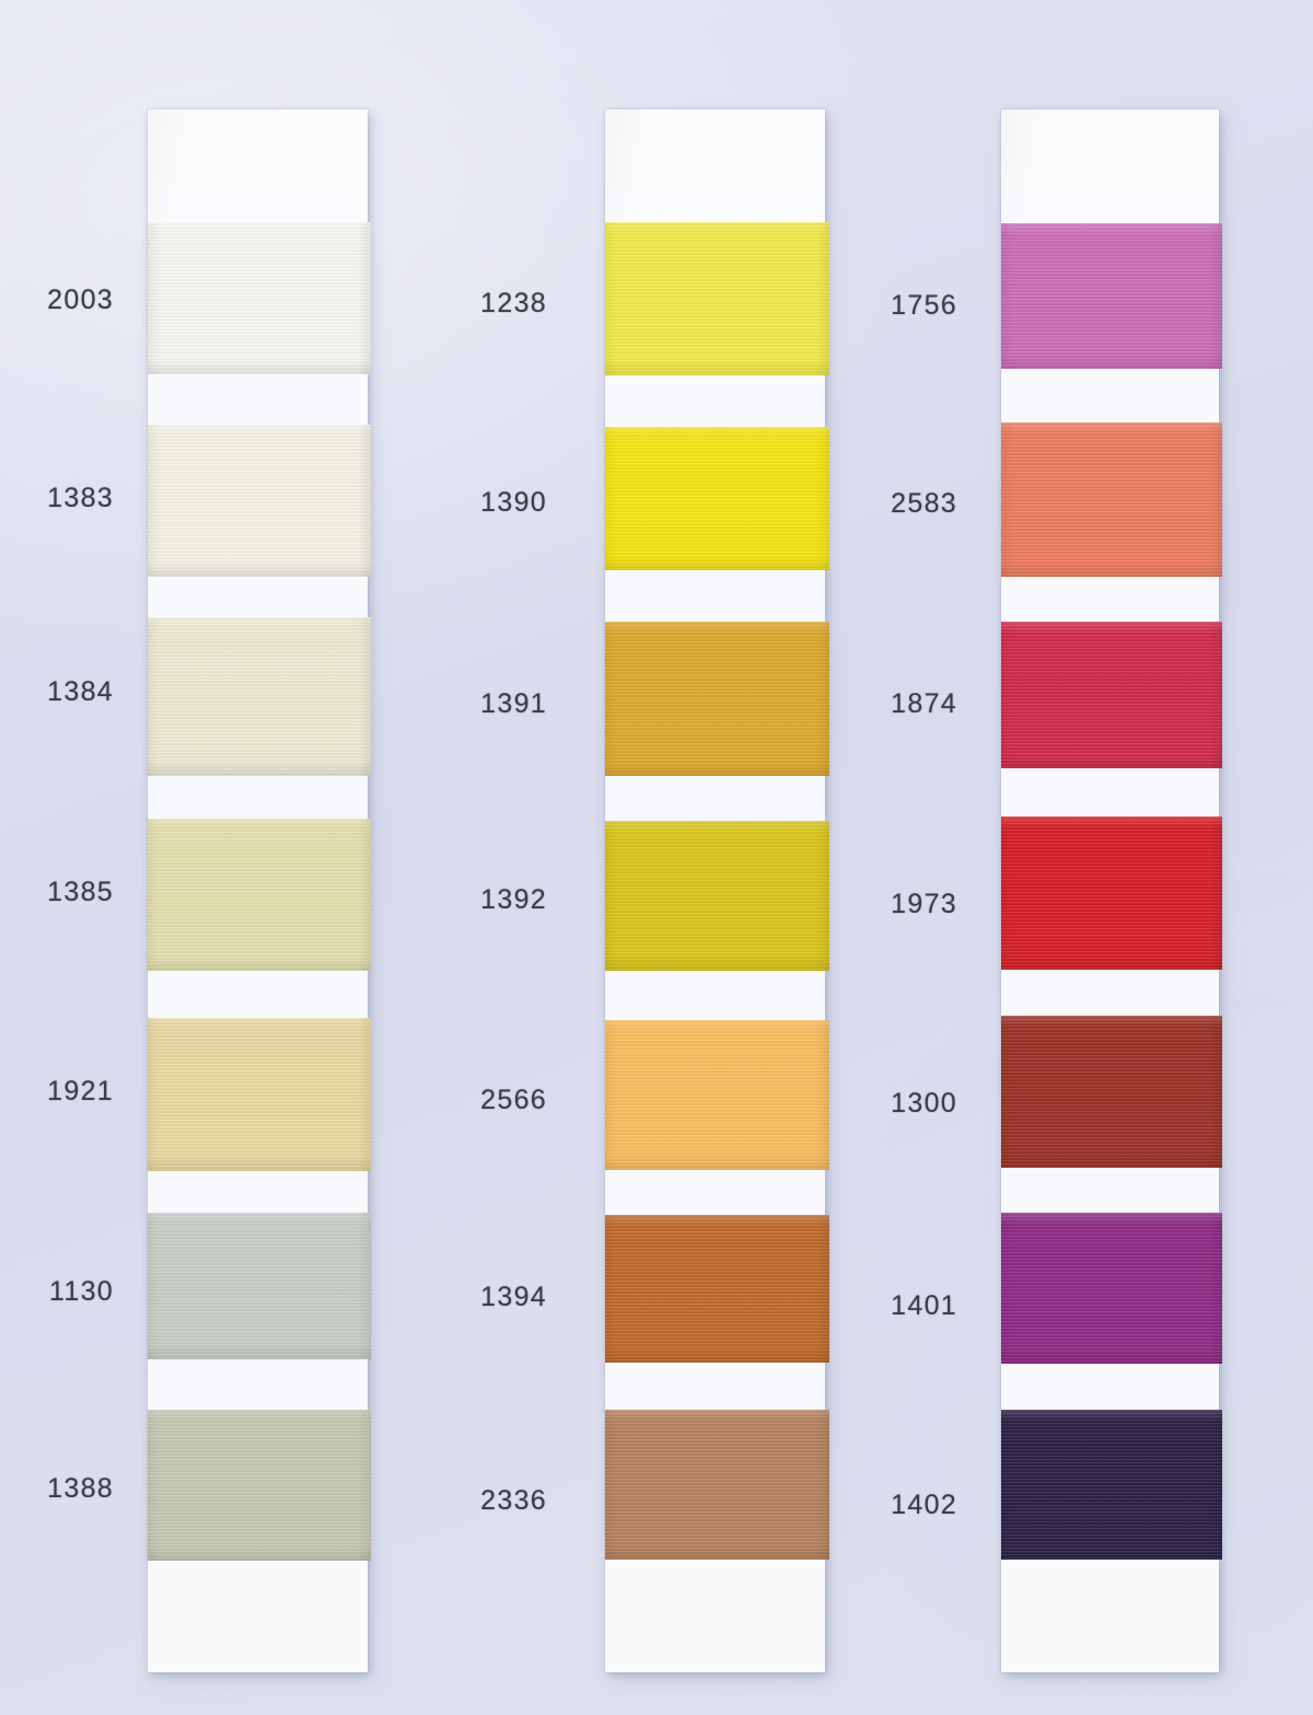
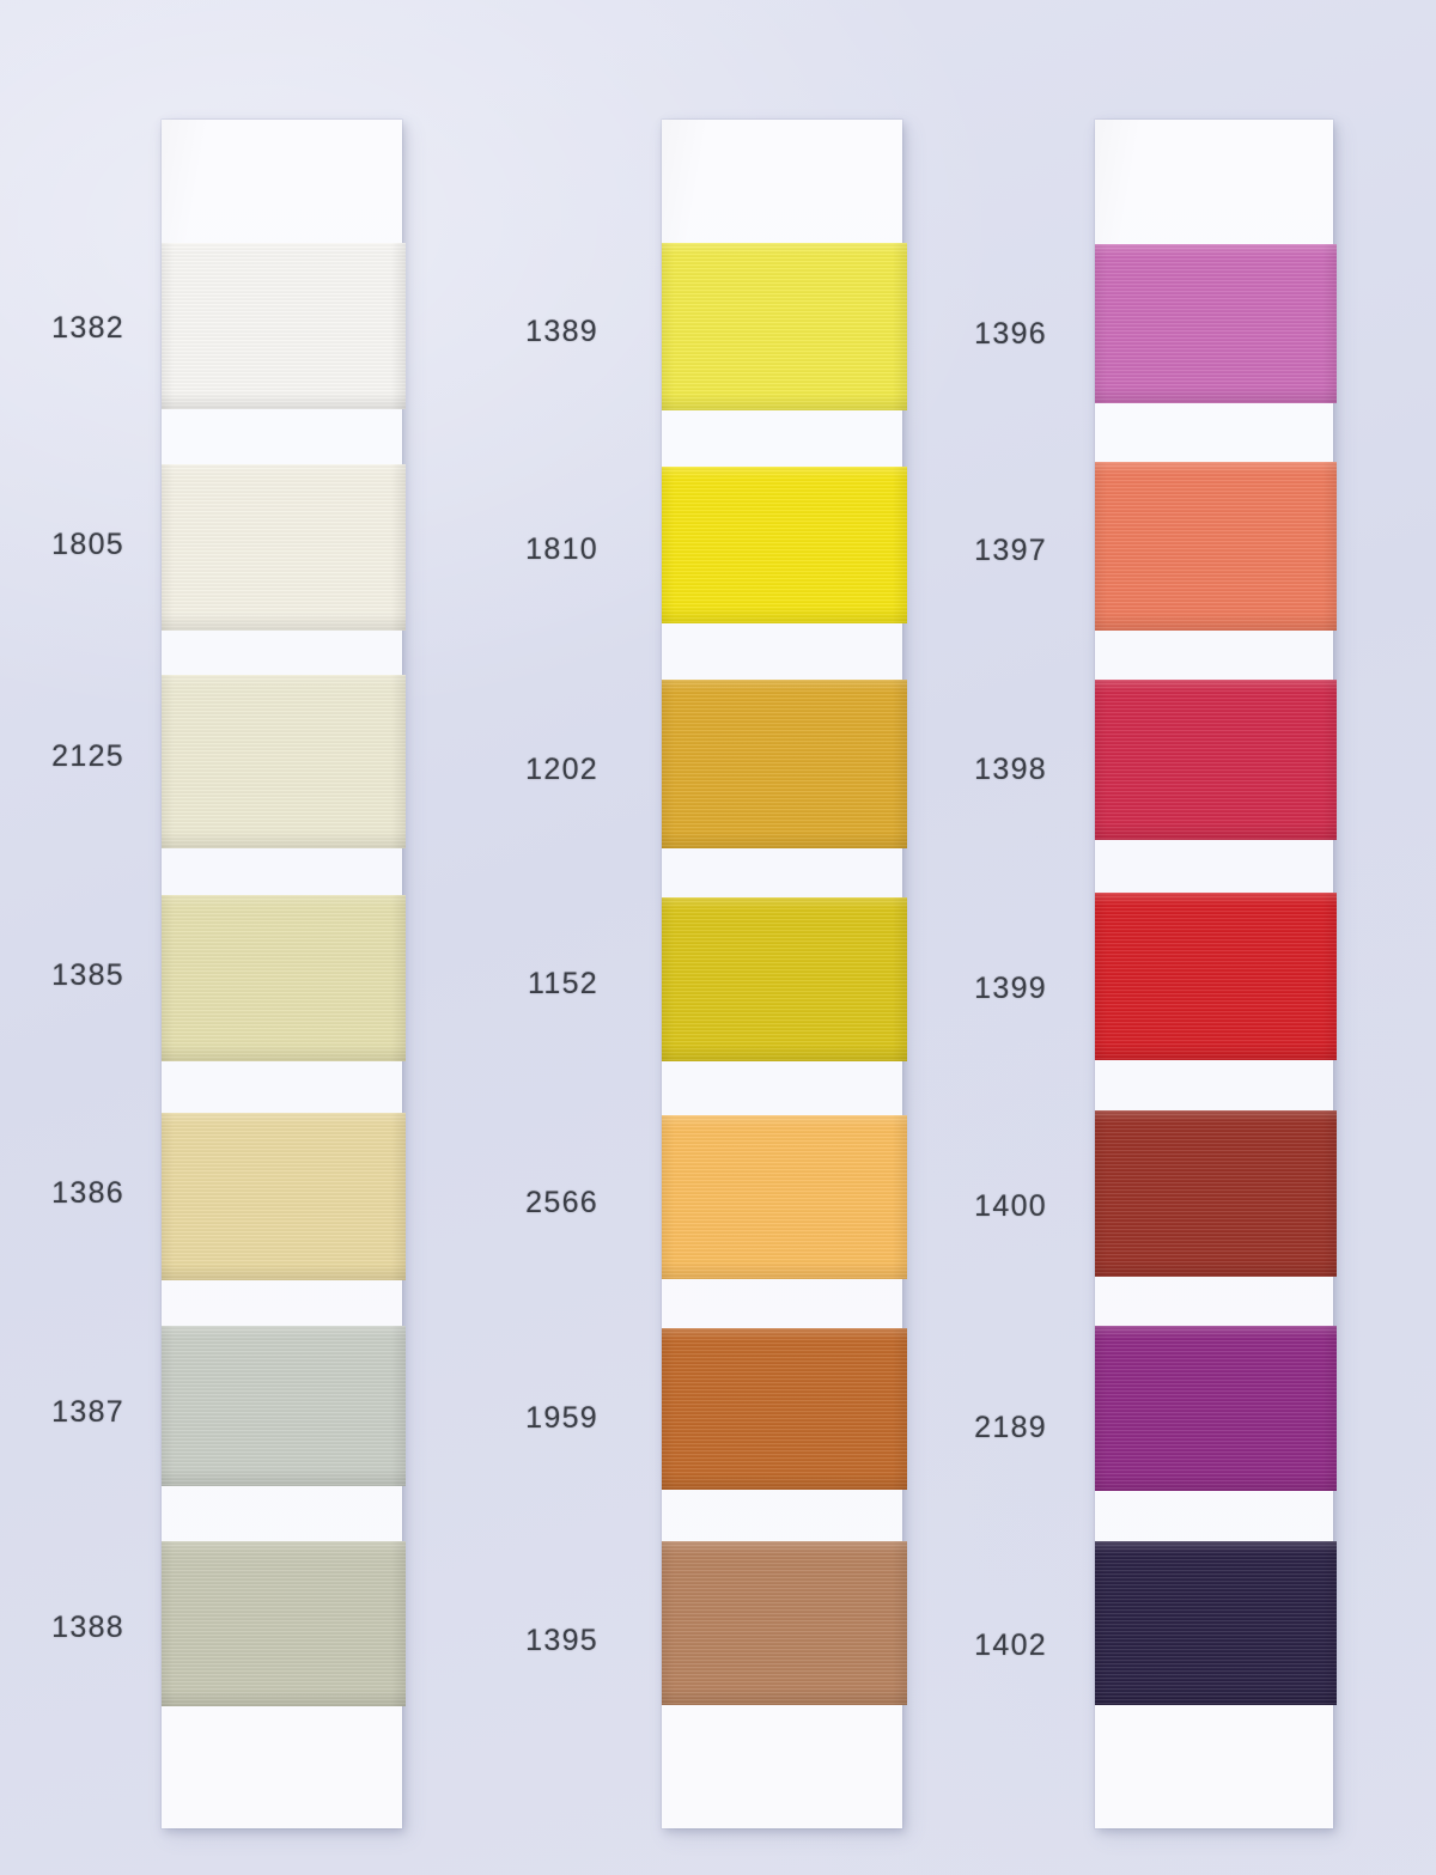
- 2003
+ 1382
- 1383
+ 1805
- 1384
+ 2125
  1385
- 1921
+ 1386
- 1130
+ 1387
  1388
- 1238
+ 1389
- 1390
+ 1810
- 1391
+ 1202
- 1392
+ 1152
  2566
- 1394
+ 1959
- 2336
+ 1395
- 1756
+ 1396
- 2583
+ 1397
- 1874
+ 1398
- 1973
+ 1399
- 1300
+ 1400
- 1401
+ 2189
  1402
